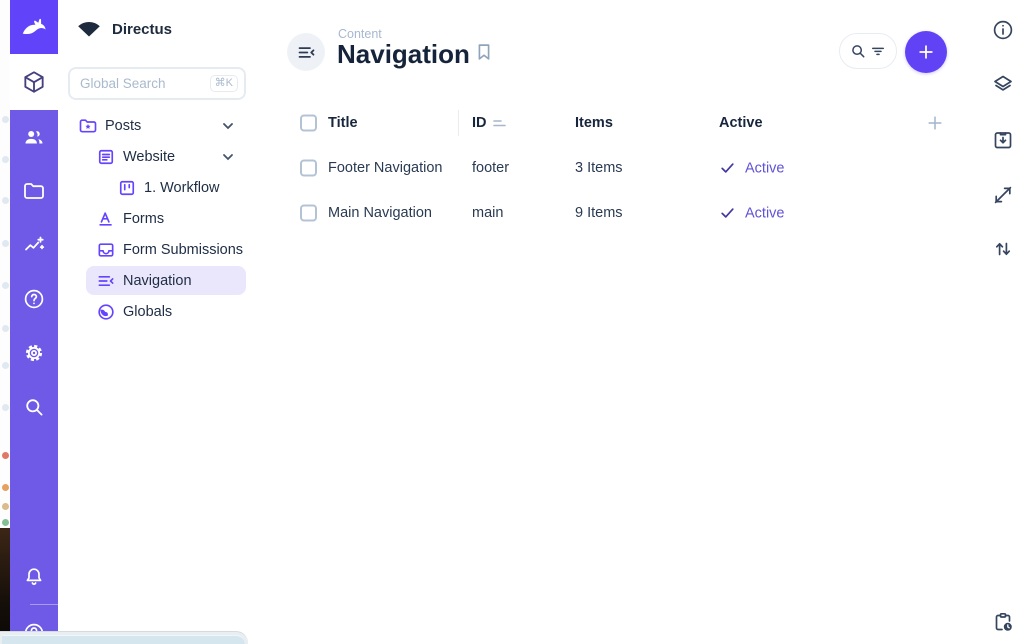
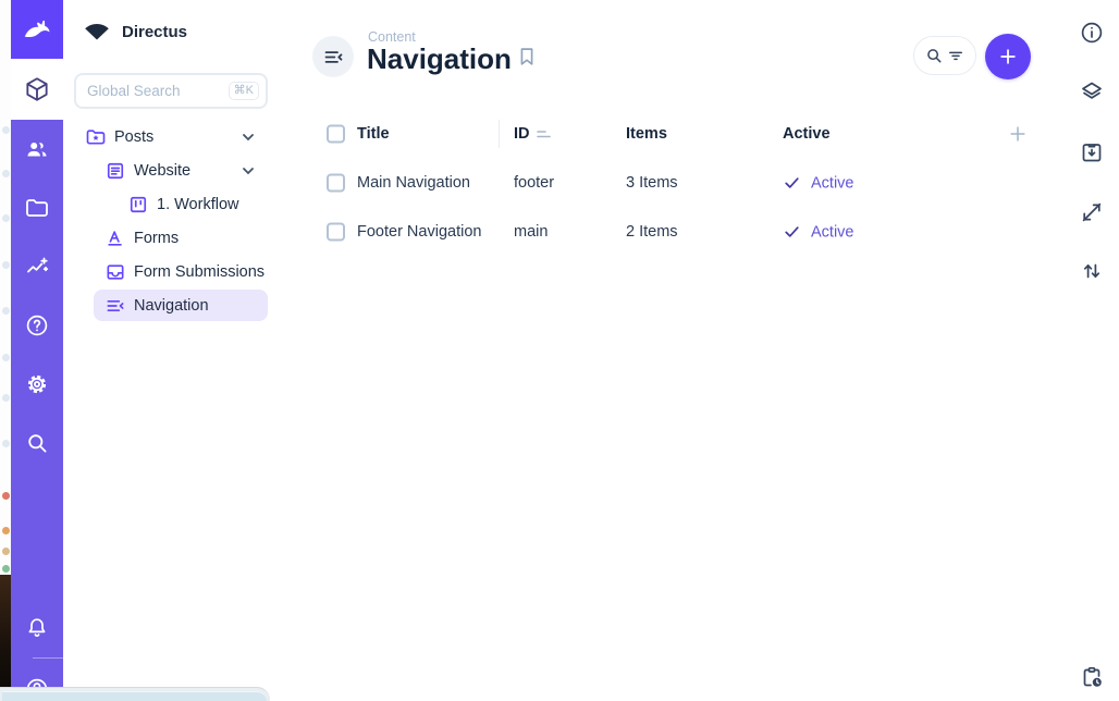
  Directus
  Global Search
  ⌘K
  Posts
  Website
  1. Workflow
  Forms
  Form Submissions
  Navigation
- Globals
  Content
  Navigation
  Title
  ID
  Items
  Active
- Footer Navigation
+ Main Navigation
  footer
  3 Items
  Active
- Main Navigation
+ Footer Navigation
  main
- 9 Items
+ 2 Items
  Active
